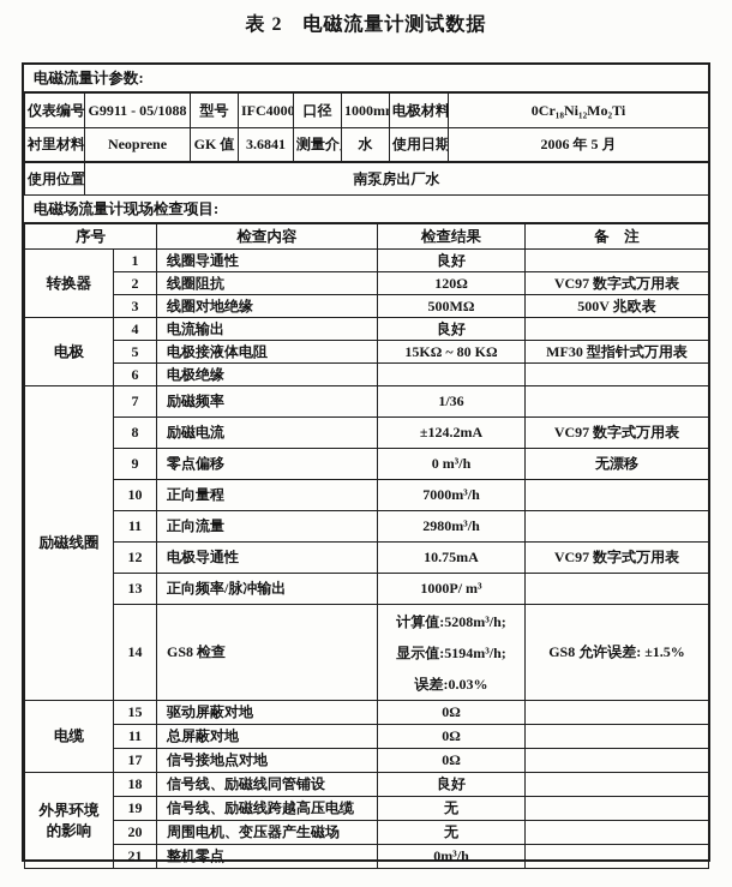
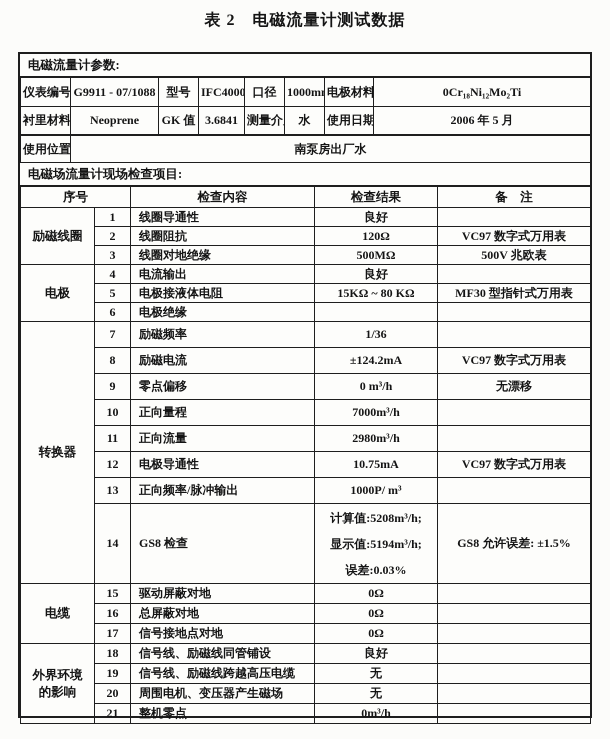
  表 2 电磁流量计测试数据
  电磁流量计参数:
- 仪表编号	G9911 - 05/1088	型号	IFC4000	口径	1000m	电极材料	0Cr₁₈Ni₁₂Mo₂Ti
+ 仪表编号	G9911 - 07/1088	型号	IFC4000	口径	1000m	电极材料	0Cr₁₈Ni₁₂Mo₂Ti
  衬里材料	Neoprene	GK 值	3.6841	测量介	水	使用日期	2006 年 5 月
  使用位置	南泵房出厂水
  电磁场流量计现场检查项目:
  序号	检查内容	检查结果	备 注
- 转换器	1	线圈导通性	良好
+ 励磁线圈	1	线圈导通性	良好
  2	线圈阻抗	120Ω	VC97 数字式万用表
  3	线圈对地绝缘	500MΩ	500V 兆欧表
  电极	4	电流输出	良好
  5	电极接液体电阻	15KΩ ~ 80 KΩ	MF30 型指针式万用表
  6	电极绝缘
- 励磁线圈	7	励磁频率	1/36
+ 转换器	7	励磁频率	1/36
  8	励磁电流	±124.2mA	VC97 数字式万用表
  9	零点偏移	0 m³/h	无漂移
  10	正向量程	7000m³/h
  11	正向流量	2980m³/h
  12	电极导通性	10.75mA	VC97 数字式万用表
  13	正向频率/脉冲输出	1000P/ m³
  14	GS8 检查	计算值:5208m³/h; 显示值:5194m³/h; 误差:0.03%	GS8 允许误差: ±1.5%
  电缆	15	驱动屏蔽对地	0Ω
- 11	总屏蔽对地	0Ω
+ 16	总屏蔽对地	0Ω
  17	信号接地点对地	0Ω
  外界环境 的影响	18	信号线、励磁线同管铺设	良好
  19	信号线、励磁线跨越高压电缆	无
  20	周围电机、变压器产生磁场	无
  21	整机零点	0m³/h
